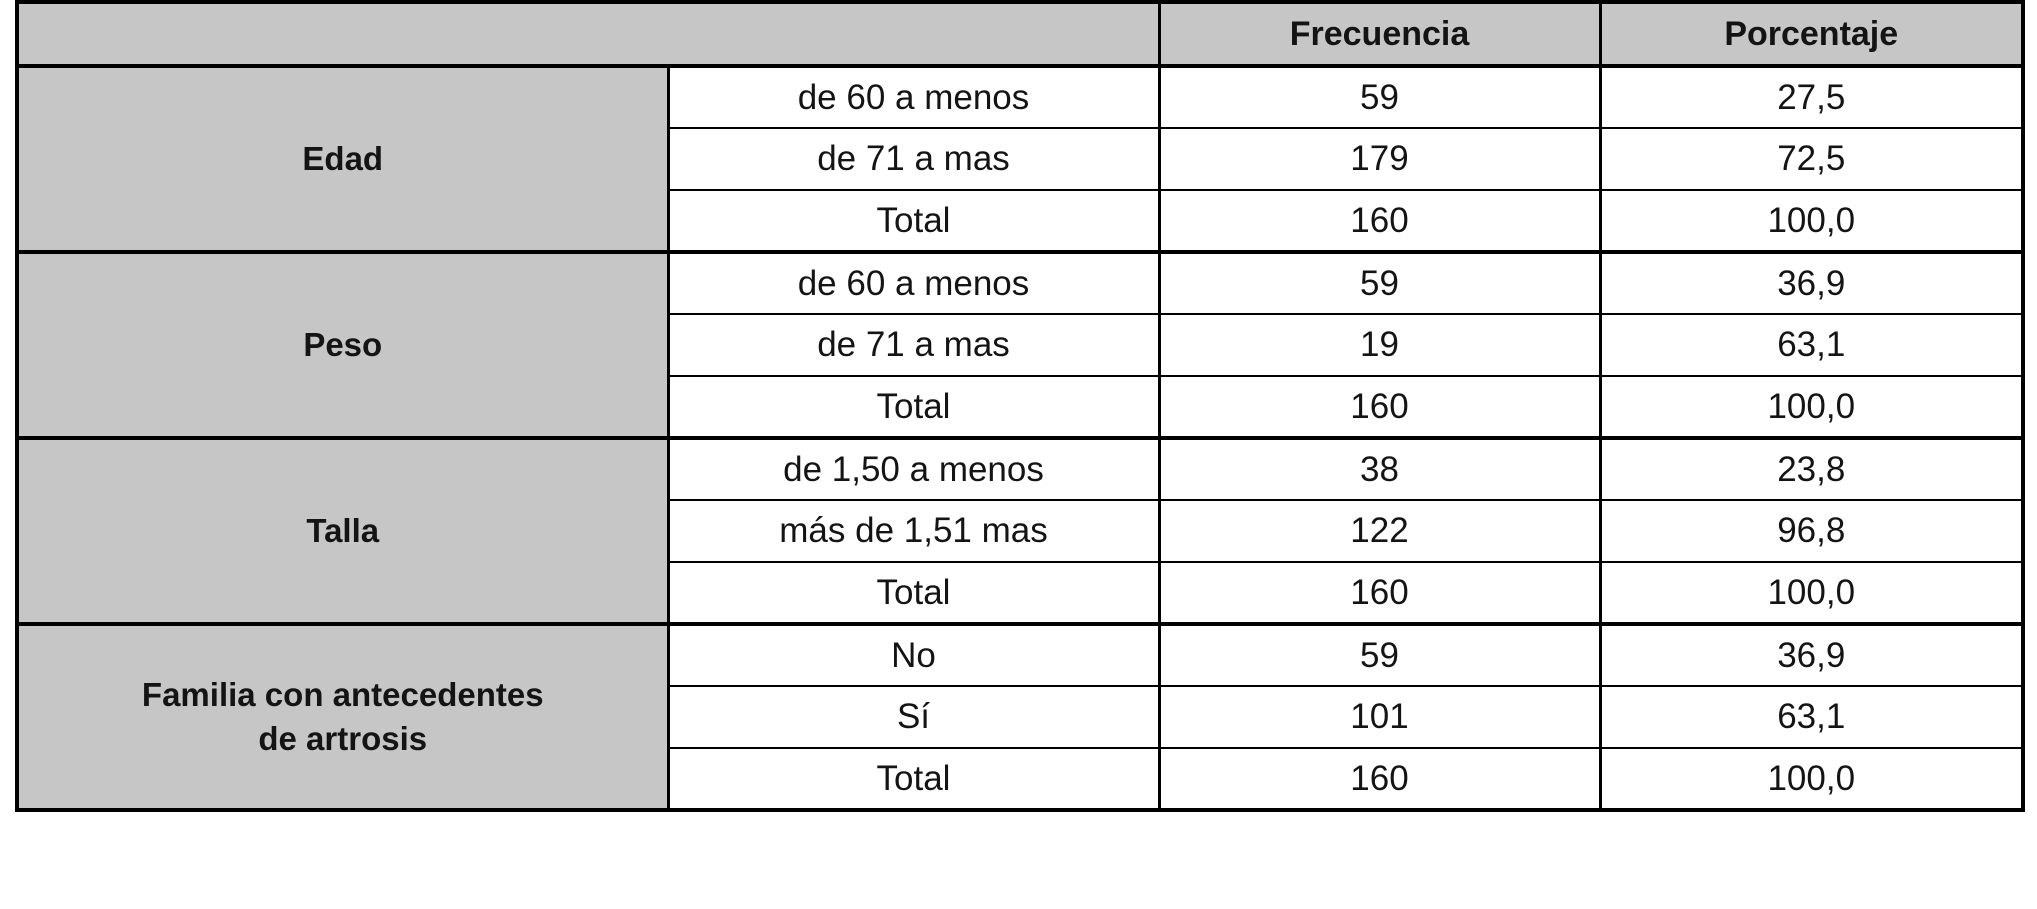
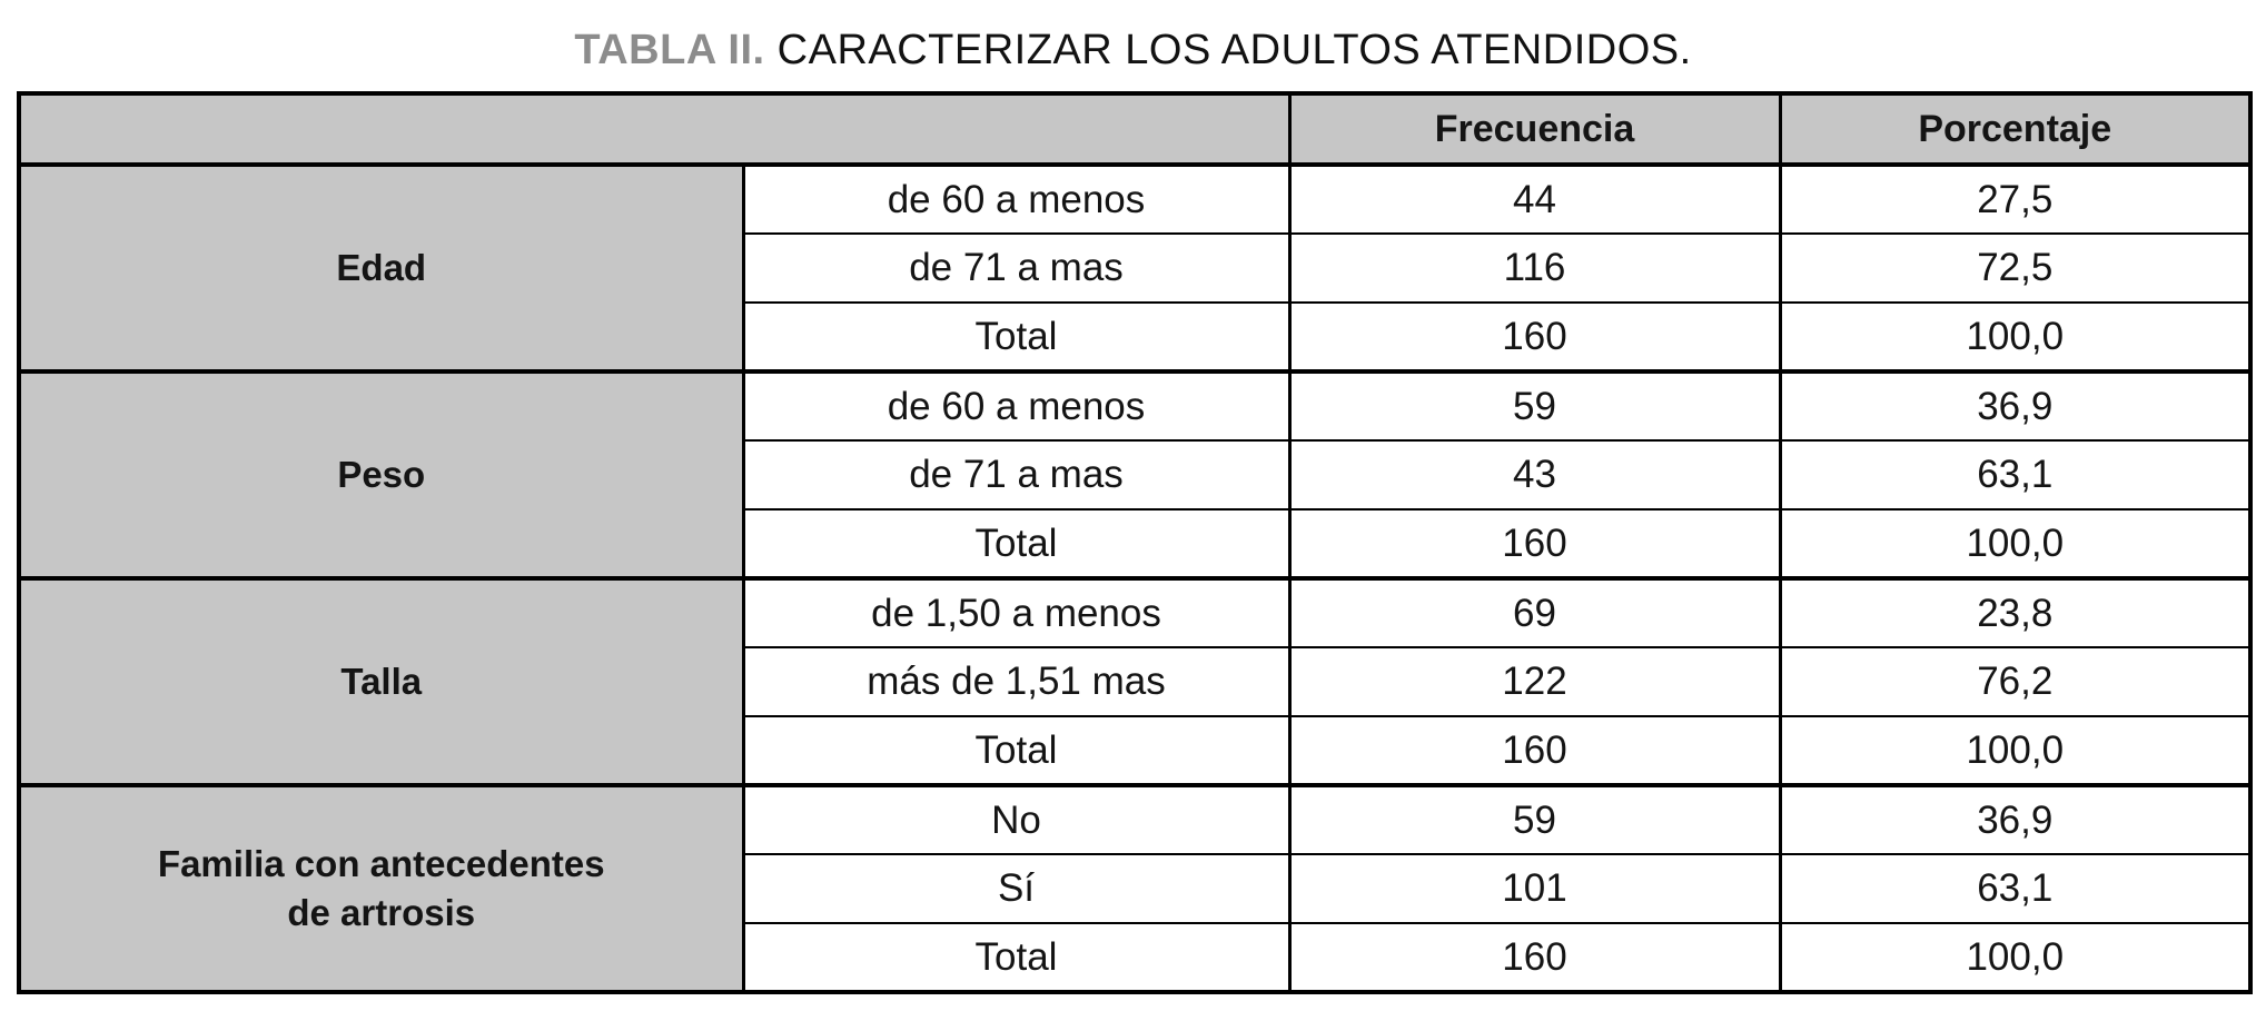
+ TABLA II. CARACTERIZAR LOS ADULTOS ATENDIDOS.
  	Frecuencia	Porcentaje
- Edad	de 60 a menos	59	27,5
+ Edad	de 60 a menos	44	27,5
- de 71 a mas	179	72,5
+ de 71 a mas	116	72,5
  Total	160	100,0
  Peso	de 60 a menos	59	36,9
- de 71 a mas	19	63,1
+ de 71 a mas	43	63,1
  Total	160	100,0
- Talla	de 1,50 a menos	38	23,8
+ Talla	de 1,50 a menos	69	23,8
- más de 1,51 mas	122	96,8
+ más de 1,51 mas	122	76,2
  Total	160	100,0
  Familia con antecedentes de artrosis	No	59	36,9
  Sí	101	63,1
  Total	160	100,0
